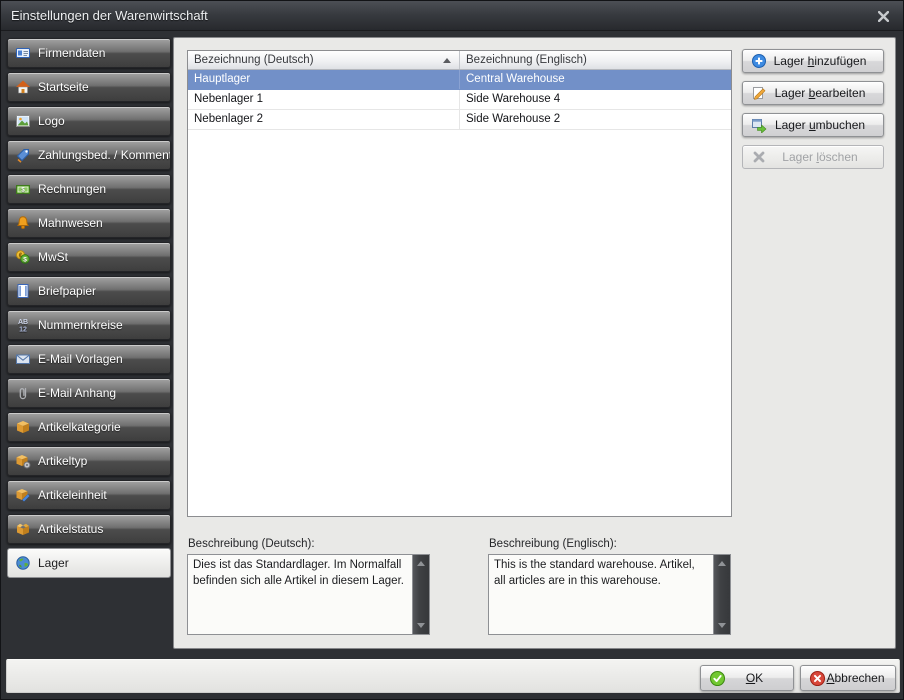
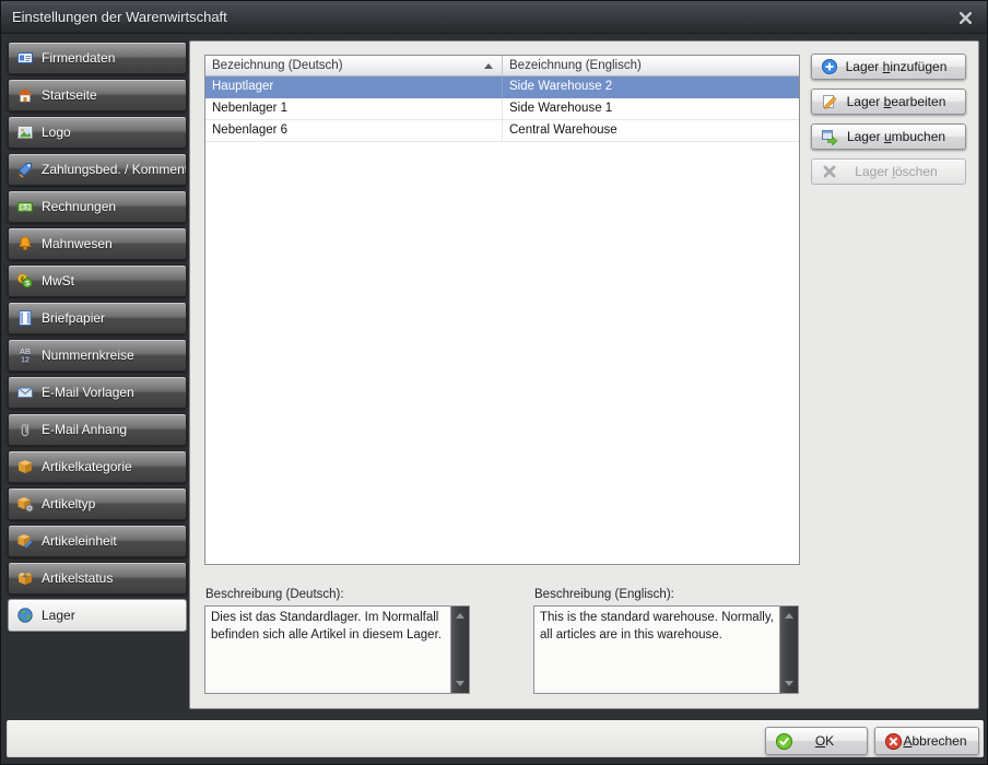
  Einstellungen der Warenwirtschaft
  Firmendaten
  Startseite
  Logo
  Zahlungsbed. / Kommen
  Rechnungen
  Mahnwesen
  MwSt
  Briefpapier
  Nummernkreise
  E-Mail Vorlagen
  E-Mail Anhang
  Artikelkategorie
  Artikeltyp
  Artikeleinheit
  Artikelstatus
  Lager
  Bezeichnung (Deutsch)
  Bezeichnung (Englisch)
  Hauptlager
- Central Warehouse
+ Side Warehouse 2
  Nebenlager 1
- Side Warehouse 4
+ Side Warehouse 1
- Nebenlager 2
+ Nebenlager 6
- Side Warehouse 2
+ Central Warehouse
  Lager hinzufügen
  Lager bearbeiten
  Lager umbuchen
  Lager löschen
  Beschreibung (Deutsch):
  Beschreibung (Englisch):
  Dies ist das Standardlager. Im Normalfall befinden sich alle Artikel in diesem Lager.
- This is the standard warehouse. Artikel, all articles are in this warehouse.
+ This is the standard warehouse. Normally, all articles are in this warehouse.
  OK
  Abbrechen
